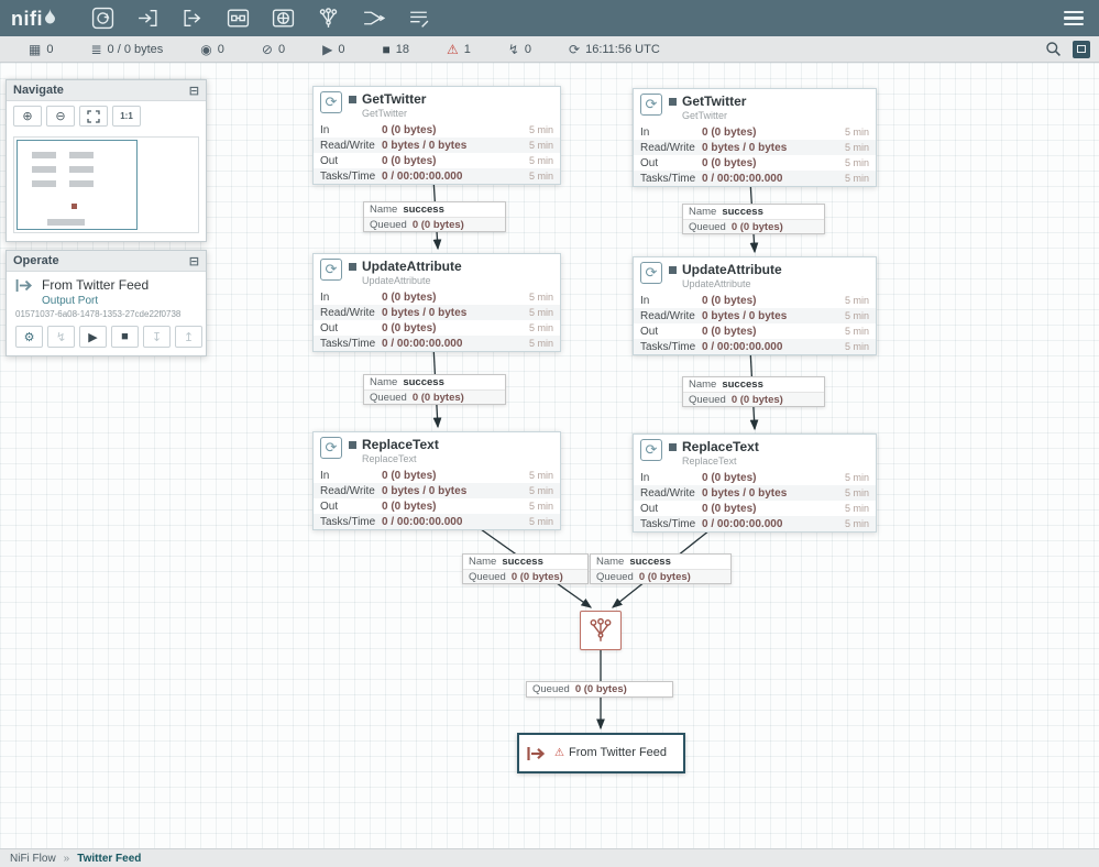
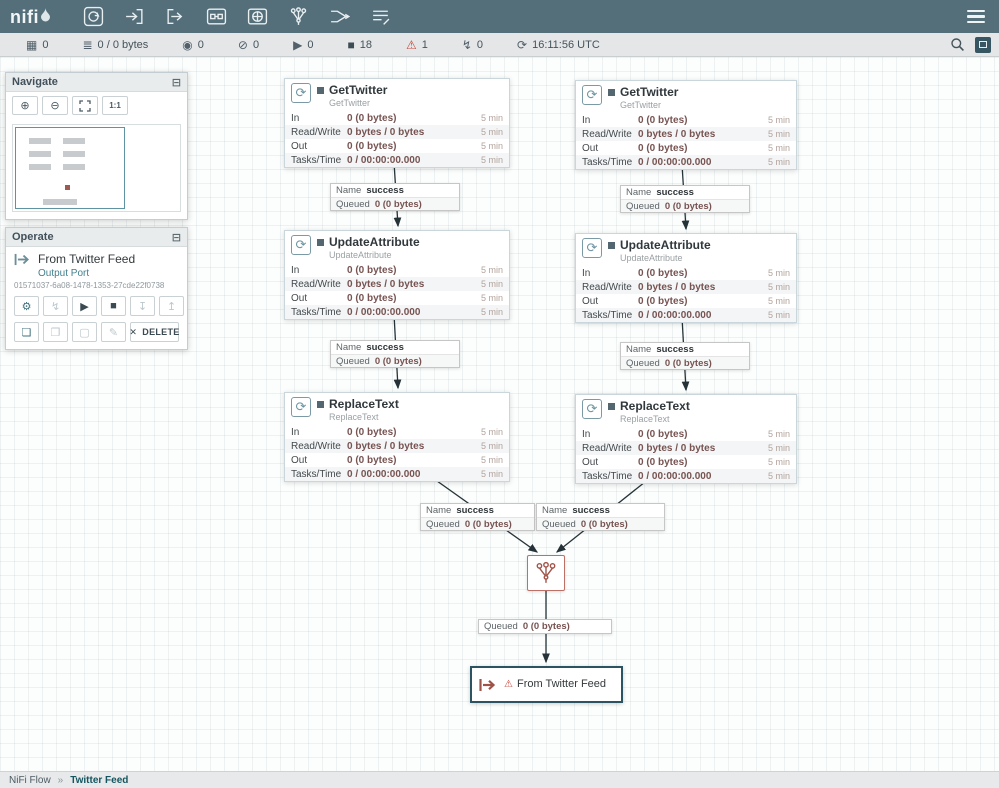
  nifi
  0
  0 / 0 bytes
  0
  0
  0
  18
  1
  0
  16:11:56 UTC
  GetTwitter
  GetTwitter
  In
  0 (0 bytes)
  5 min
  Read/Write
  0 bytes / 0 bytes
  5 min
  Out
  0 (0 bytes)
  5 min
  Tasks/Time
  0 / 00:00:00.000
  5 min
  GetTwitter
  GetTwitter
  In
  0 (0 bytes)
  5 min
  Read/Write
  0 bytes / 0 bytes
  5 min
  Out
  0 (0 bytes)
  5 min
  Tasks/Time
  0 / 00:00:00.000
  5 min
  UpdateAttribute
  UpdateAttribute
  In
  0 (0 bytes)
  5 min
  Read/Write
  0 bytes / 0 bytes
  5 min
  Out
  0 (0 bytes)
  5 min
  Tasks/Time
  0 / 00:00:00.000
  5 min
  UpdateAttribute
  UpdateAttribute
  In
  0 (0 bytes)
  5 min
  Read/Write
  0 bytes / 0 bytes
  5 min
  Out
  0 (0 bytes)
  5 min
  Tasks/Time
  0 / 00:00:00.000
  5 min
  ReplaceText
  ReplaceText
  In
  0 (0 bytes)
  5 min
  Read/Write
  0 bytes / 0 bytes
  5 min
  Out
  0 (0 bytes)
  5 min
  Tasks/Time
  0 / 00:00:00.000
  5 min
  ReplaceText
  ReplaceText
  In
  0 (0 bytes)
  5 min
  Read/Write
  0 bytes / 0 bytes
  5 min
  Out
  0 (0 bytes)
  5 min
  Tasks/Time
  0 / 00:00:00.000
  5 min
  Name
  success
  Queued
  0 (0 bytes)
  Name
  success
  Queued
  0 (0 bytes)
  Name
  success
  Queued
  0 (0 bytes)
  Name
  success
  Queued
  0 (0 bytes)
  Name
  success
  Queued
  0 (0 bytes)
  Name
  success
  Queued
  0 (0 bytes)
  Queued
  0 (0 bytes)
  From Twitter Feed
  Navigate
  1:1
  Operate
  From Twitter Feed
  Output Port
  01571037-6a08-1478-1353-27cde22f0738
+ DELETE
  NiFi Flow
  »
  Twitter Feed
